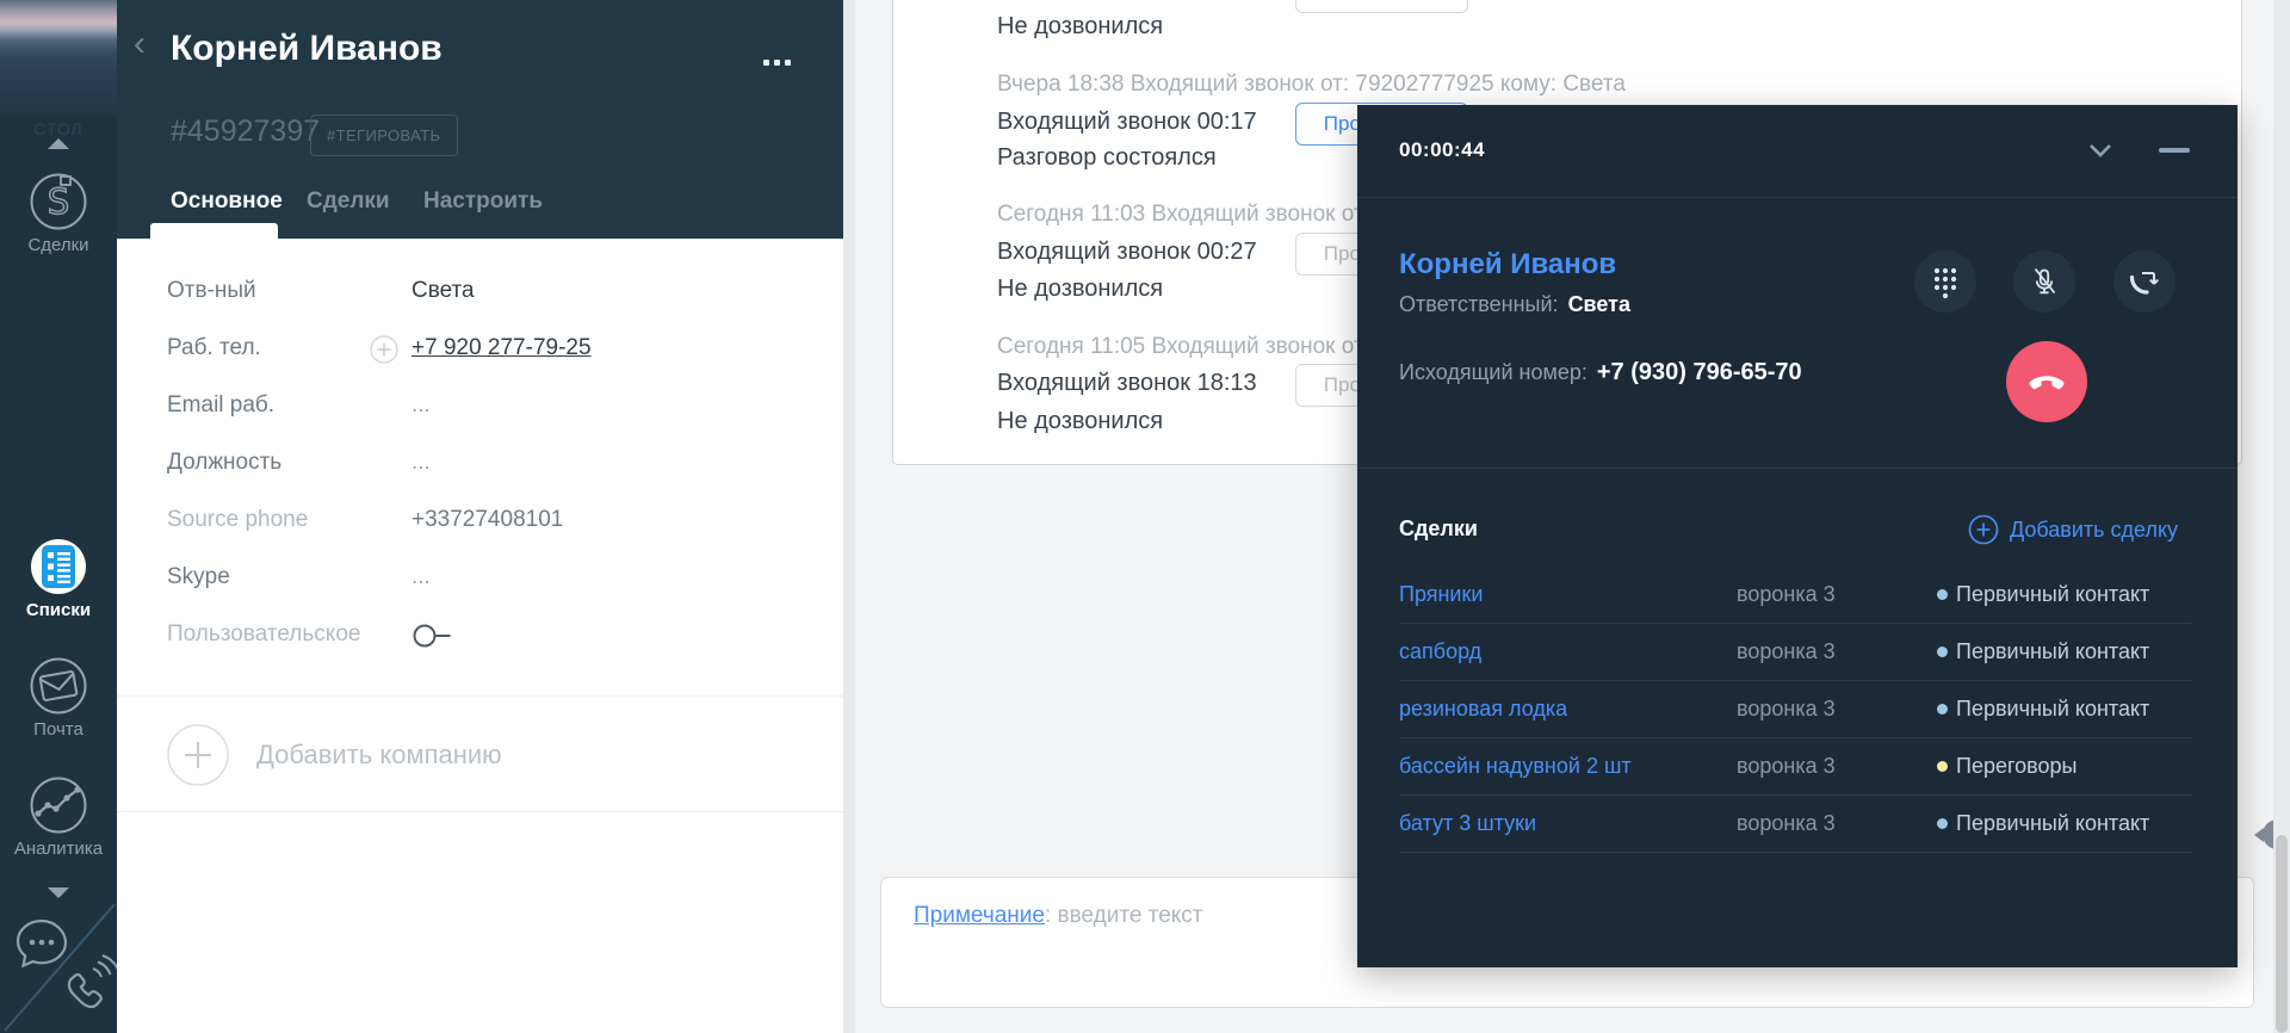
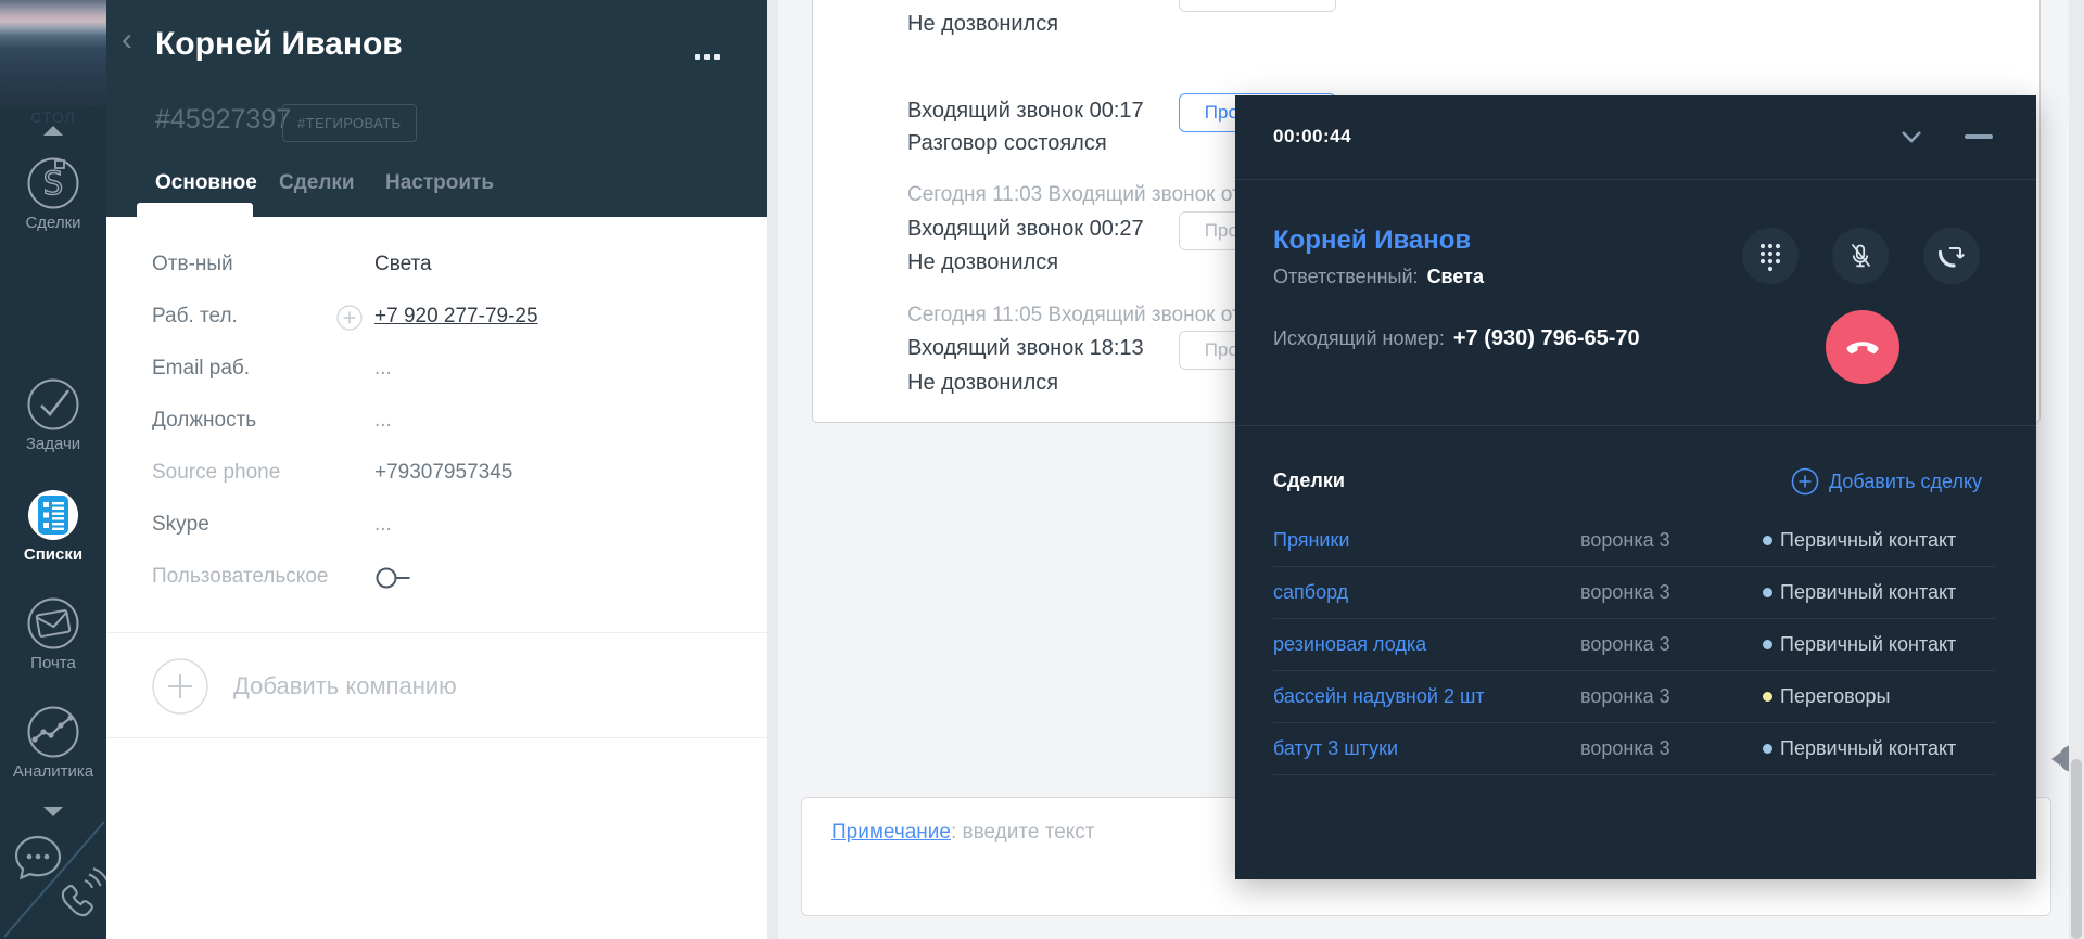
  СТОЛ
  S
  Сделки
+ Задачи
  Списки
  Почта
  Аналитика
  ‹
  Корней Иванов
  #45927397
  #ТЕГИРОВАТЬ
  Основное
  Сделки
  Настроить
  Отв-ный
  Света
  Раб. тел.
  +7 920 277-79-25
  Email раб.
  ...
  Должность
  ...
  Source phone
- +33727408101
+ +79307957345
  Skype
  ...
  Пользовательское
  Добавить компанию
  Не дозвонился
- Вчера 18:38 Входящий звонок от: 79202777925 кому: Света
  Входящий звонок 00:17
  Разговор состоялся
  Сегодня 11:03 Входящий звонок о
  Входящий звонок 00:27
  Не дозвонился
  Сегодня 11:05 Входящий звонок о
  Входящий звонок 18:13
  Не дозвонился
  Примечание: введите текст
  00:00:44
  Корней Иванов
  Ответственный: Света
  Исходящий номер: +7 (930) 796-65-70
  Сделки
  Добавить сделку
  Пряники
  воронка 3
  Первичный контакт
  сапборд
  воронка 3
  Первичный контакт
  резиновая лодка
  воронка 3
  Первичный контакт
  бассейн надувной 2 шт
  воронка 3
  Переговоры
  батут 3 штуки
  воронка 3
  Первичный контакт
